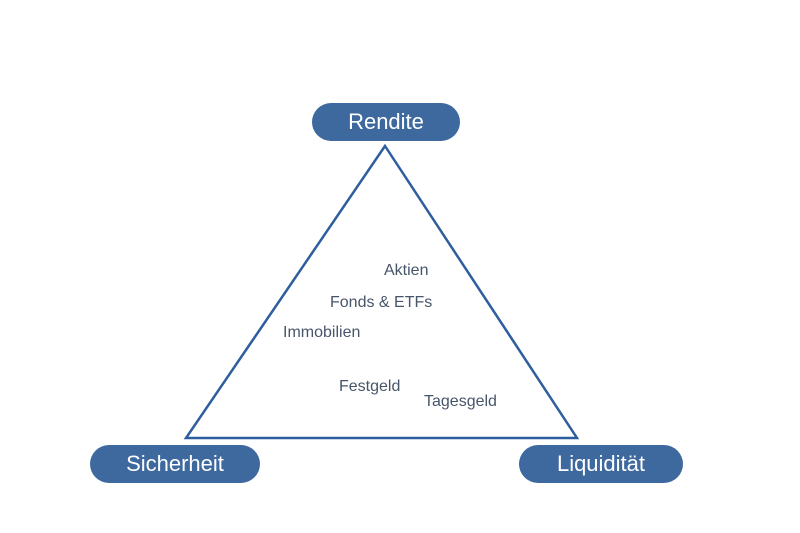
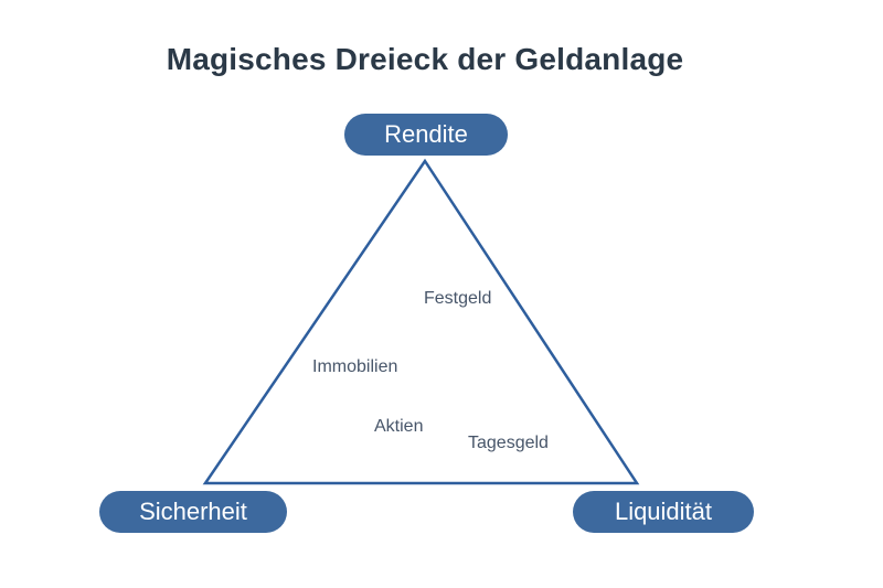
+ Magisches Dreieck der Geldanlage
  Rendite
  Sicherheit
  Liquidität
- Aktien
+ Festgeld
- Fonds & ETFs
  Immobilien
- Festgeld
+ Aktien
  Tagesgeld
